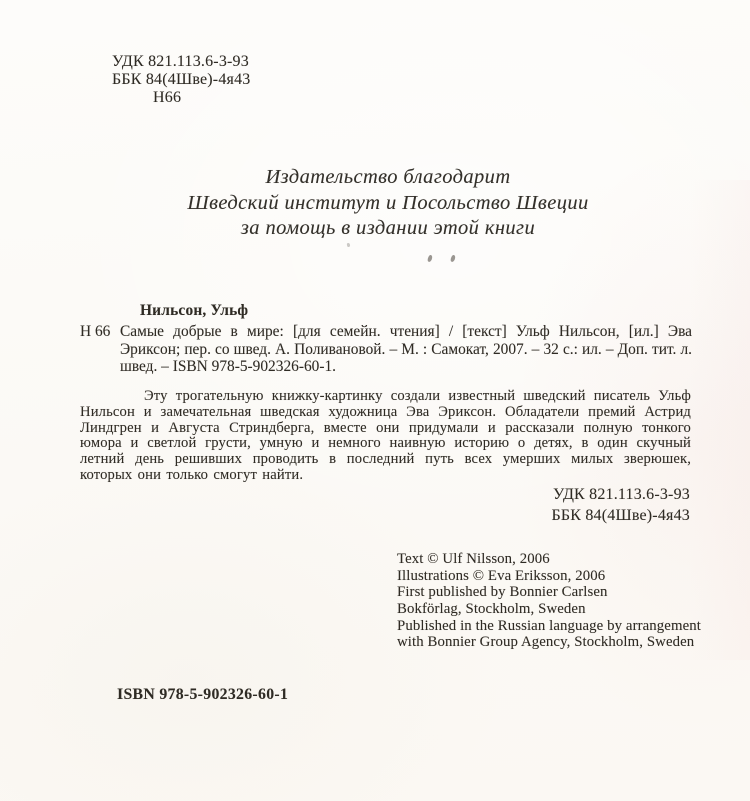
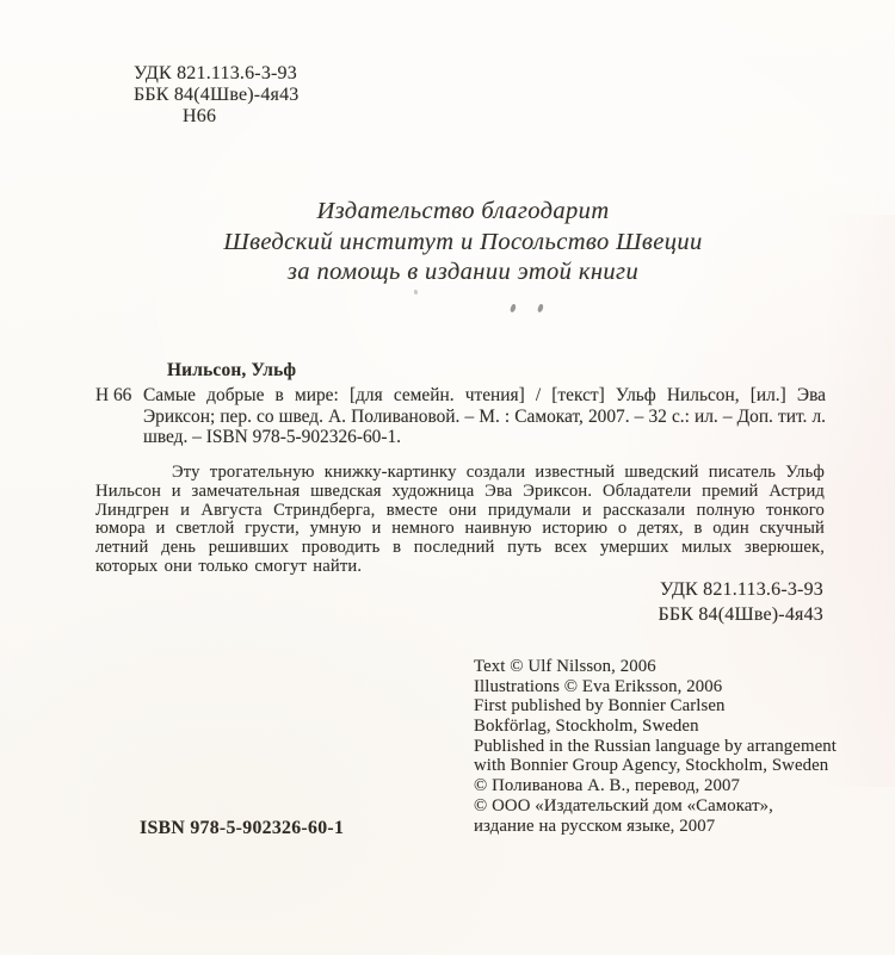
  УДК 821.113.6-3-93
  ББК 84(4Шве)-4я43
  Н66
  Издательство благодарит
  Шведский институт и Посольство Швеции
  за помощь в издании этой книги
  Нильсон, Ульф
  Н 66
  Самые добрые в мире: [для семейн. чтения] / [текст] Ульф Нильсон, [ил.] Эва Эриксон; пер. со швед. А. Поливановой. – М. : Самокат, 2007. – 32 с.: ил. – Доп. тит. л швед. – ISBN 978-5-902326-60-1.
  Эту трогательную книжку-картинку создали известный шведский писатель Ульф Нильсон и замечательная шведская художница Эва Эриксон. Обладатели премий Астрид Линдгрен и Августа Стриндберга, вместе они придумали и рассказали полную тонкого юмора и светлой грусти, умную и немного наивную историю о детях, в один скучный летний день решивших проводить в последний путь всех умерших милых зверюшек которых они только смогут найти.
  УДК 821.113.6-3-93
  ББК 84(4Шве)-4я43
  Text © Ulf Nilsson, 2006
  Illustrations © Eva Eriksson, 2006
  First published by Bonnier Carlsen
  Bokförlag, Stockholm, Sweden
  Published in the Russian language by arrangeme
  with Bonnier Group Agency, Stockholm, Swede
+ © Поливанова А. В., перевод, 2007
+ © ООО «Издательский дом «Самокат»,
+ издание на русском языке, 2007
  ISBN 978-5-902326-60-1
